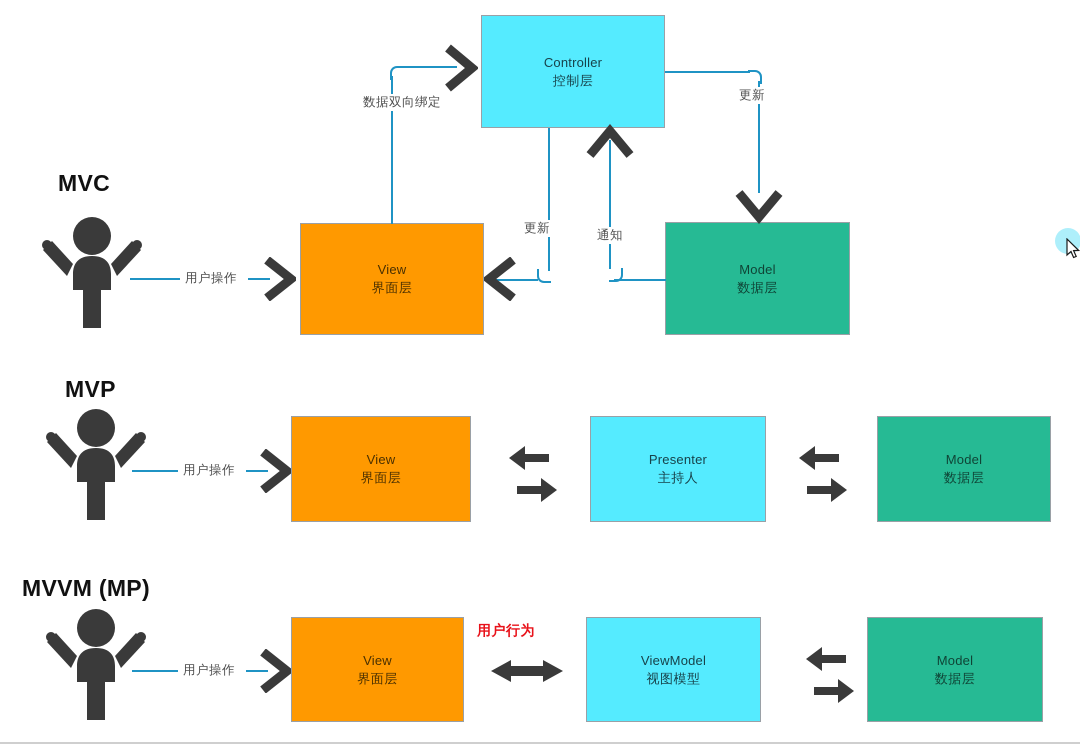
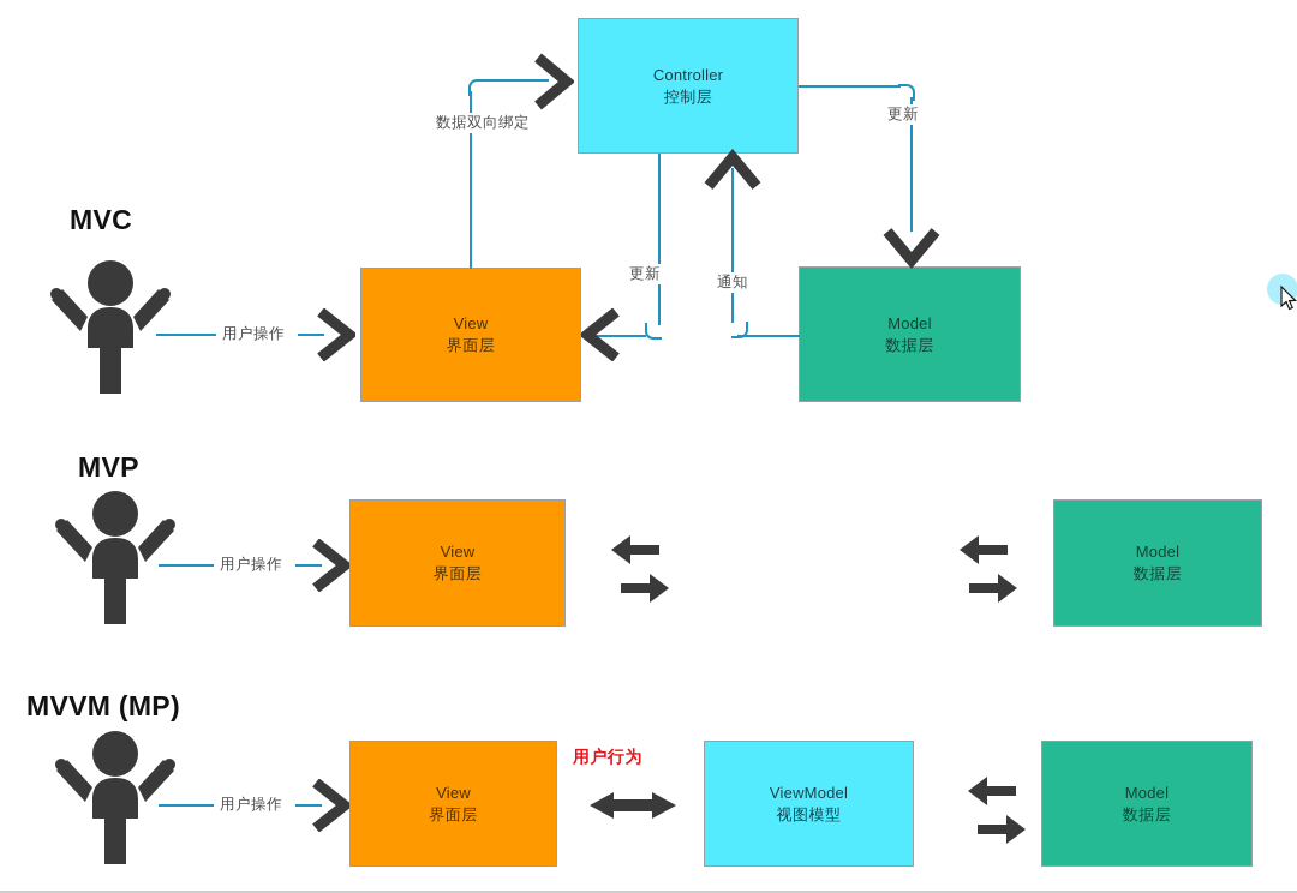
  MVC
  用户操作
  View
  界面层
  Controller
  控制层
  Model
  数据层
  数据双向绑定
  更新
  更新
  通知
  MVP
  用户操作
  View
  界面层
- Presenter
- 主持人
  Model
  数据层
  MVVM (MP)
  用户操作
  View
  界面层
  用户行为
  ViewModel
  视图模型
  Model
  数据层
